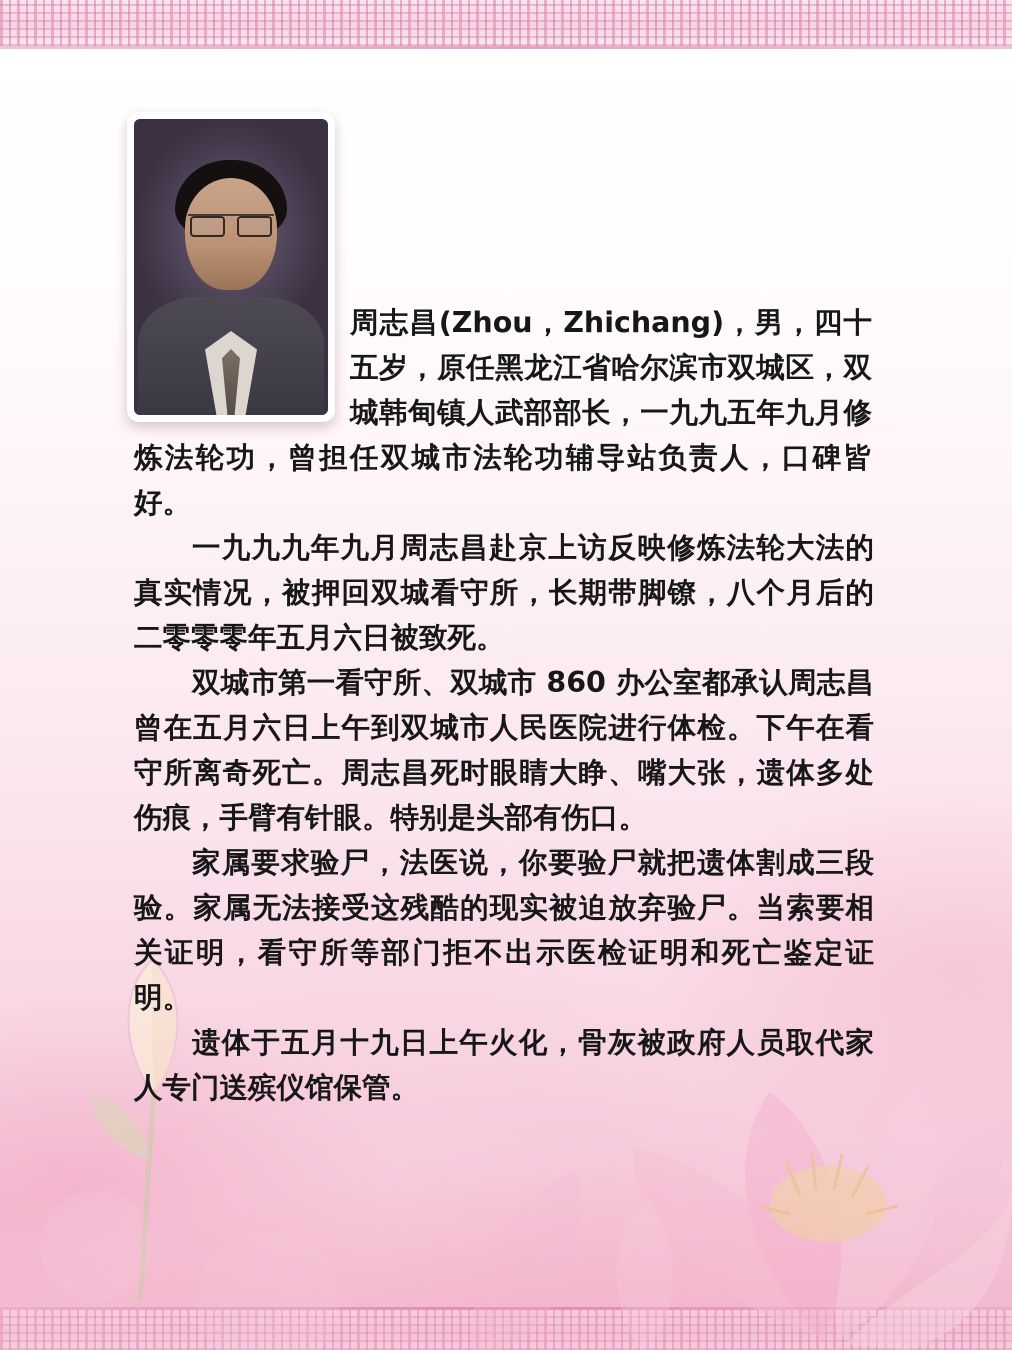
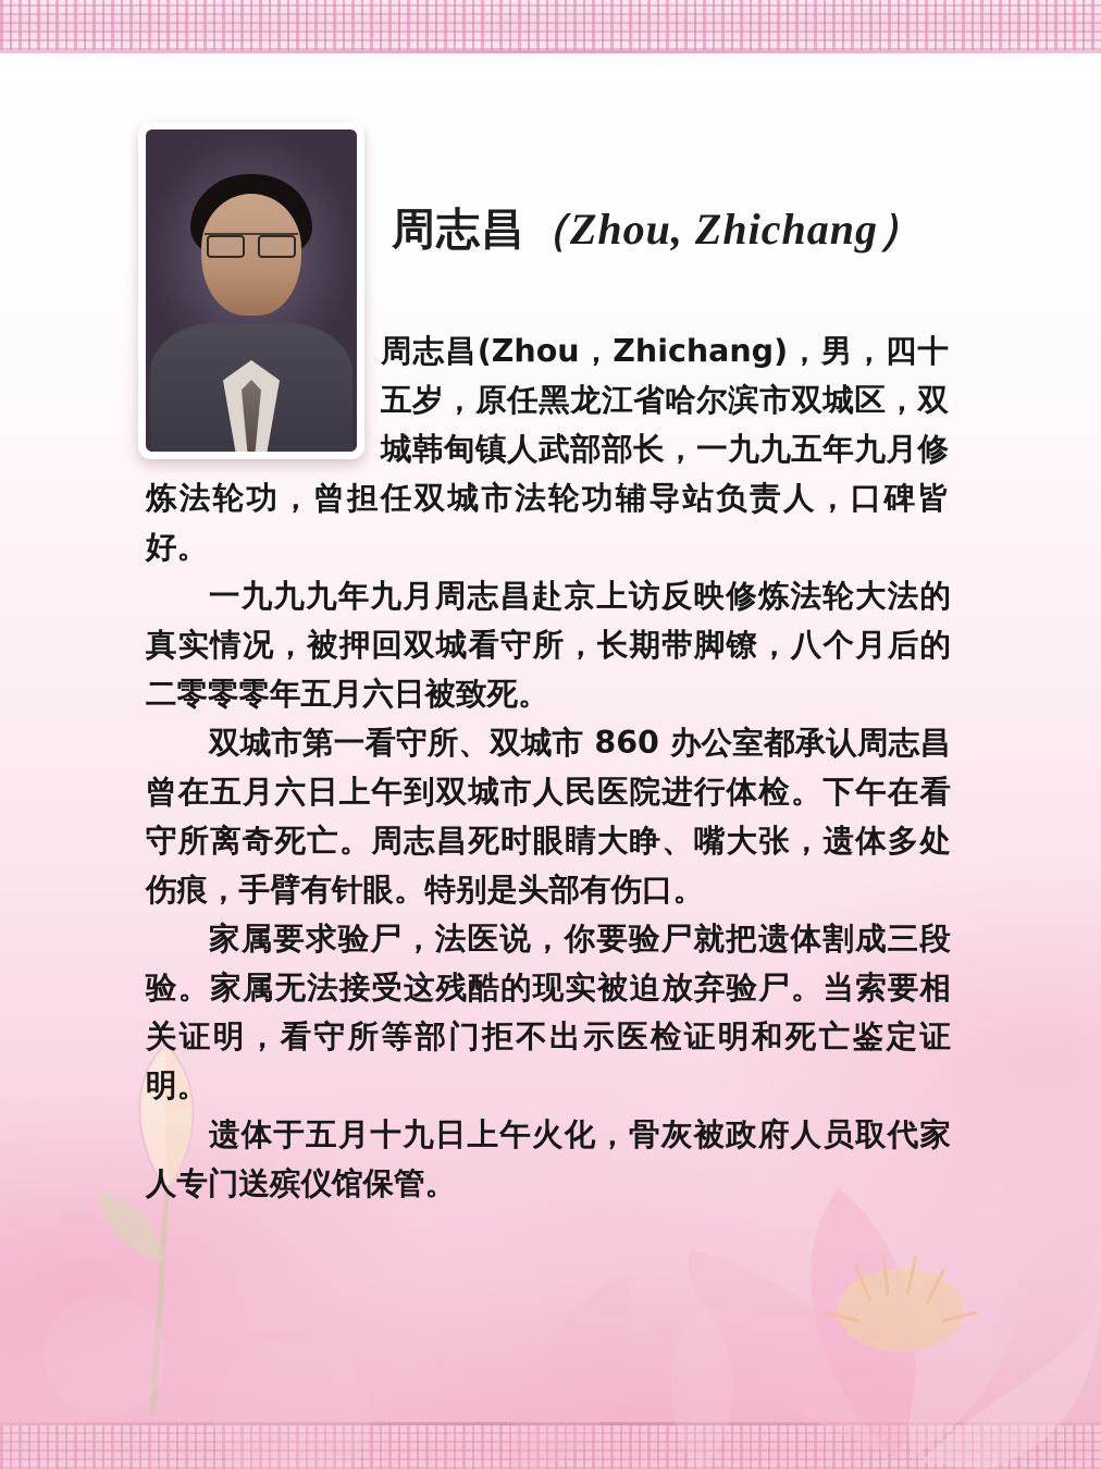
+ 周志昌（Zhou, Zhichang）
  周志昌(Zhou，Zhichang)，男，四十五岁，原任黑龙江省哈尔滨市双城区，双城韩甸镇人武部部长，一九九五年九月修炼法轮功，曾担任双城市法轮功辅导站负责人，口碑皆好。
  一九九九年九月周志昌赴京上访反映修炼法轮大法的真实情况，被押回双城看守所，长期带脚镣，八个月后的二零零零年五月六日被致死。
  双城市第一看守所、双城市 860 办公室都承认周志昌曾在五月六日上午到双城市人民医院进行体检。下午在看守所离奇死亡。周志昌死时眼睛大睁、嘴大张，遗体多处伤痕，手臂有针眼。特别是头部有伤口。
  家属要求验尸，法医说，你要验尸就把遗体割成三段验。家属无法接受这残酷的现实被迫放弃验尸。当索要相关证明，看守所等部门拒不出示医检证明和死亡鉴定证明。
  遗体于五月十九日上午火化，骨灰被政府人员取代家人专门送殡仪馆保管。
